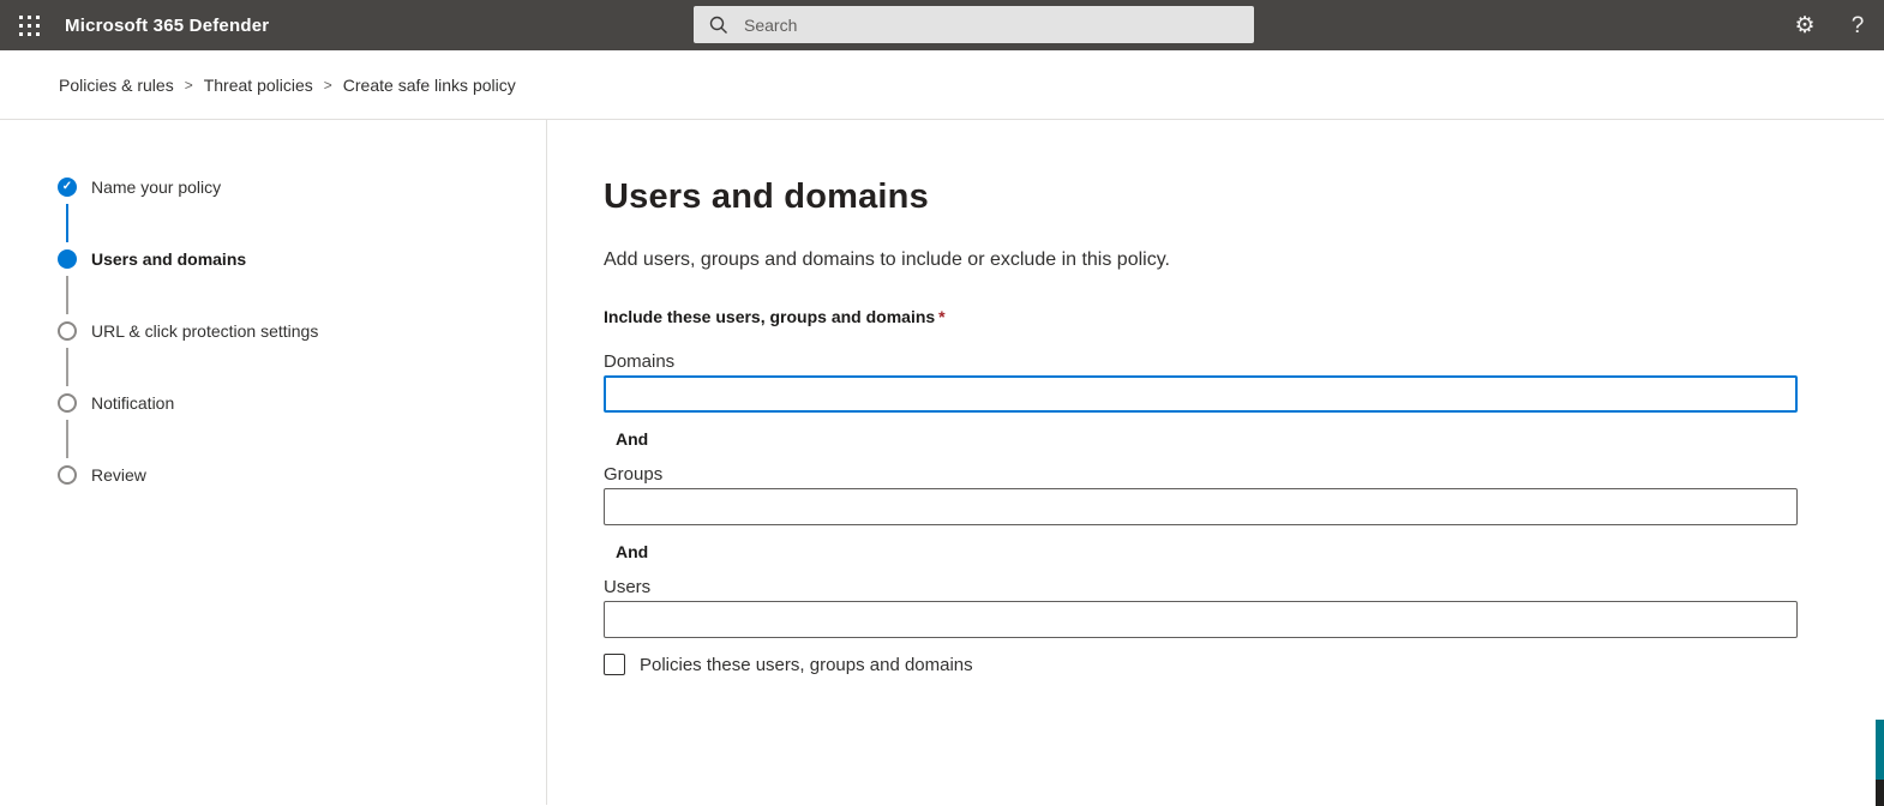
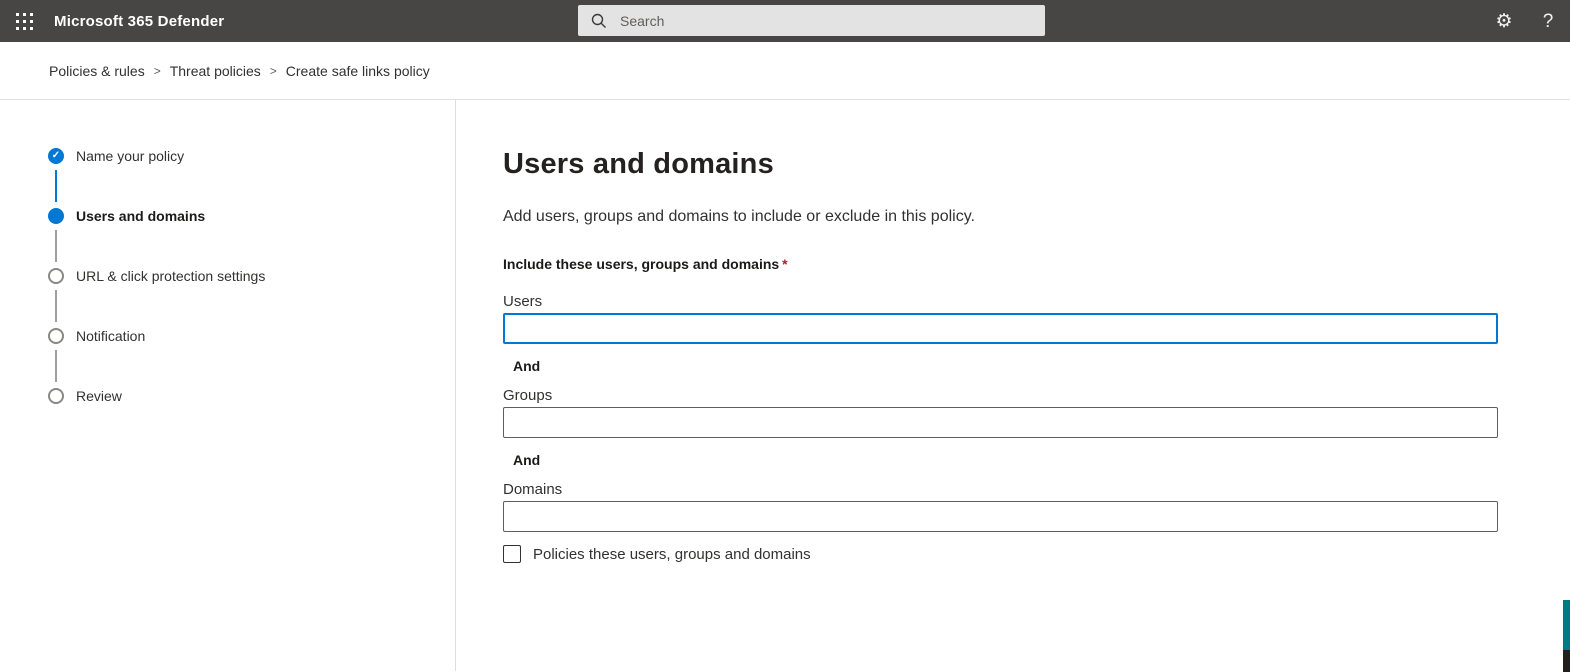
  Microsoft 365 Defender
  Search
  ⚙
  ?
  Policies & rules
  >
  Threat policies
  >
  Create safe links policy
  ✓
  Name your policy
  Users and domains
  URL & click protection settings
  Notification
  Review
  Users and domains
  Add users, groups and domains to include or exclude in this policy.
  Include these users, groups and domains *
- Domains
+ Users
  And
  Groups
  And
- Users
+ Domains
  Policies these users, groups and domains
